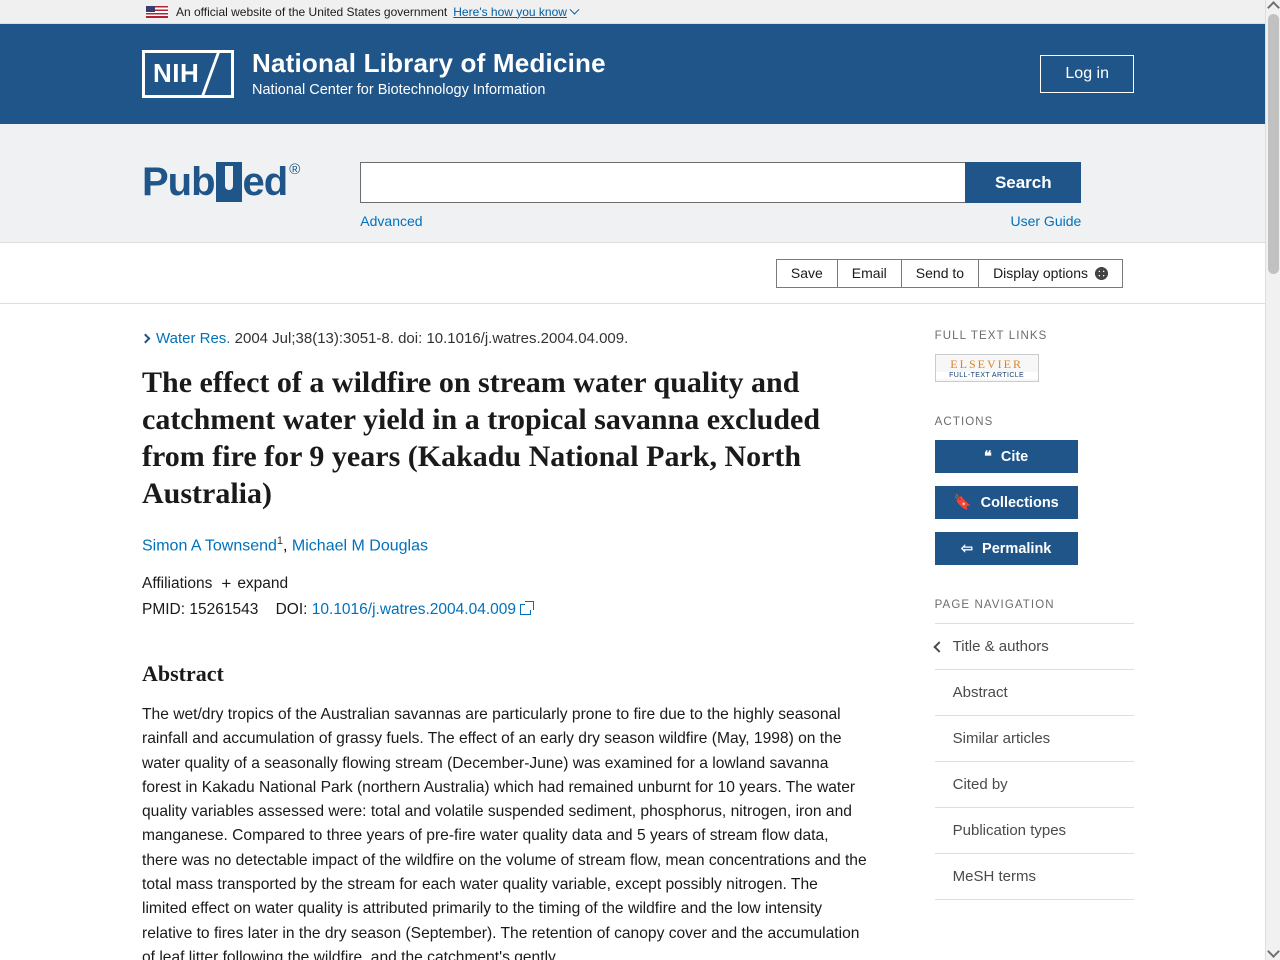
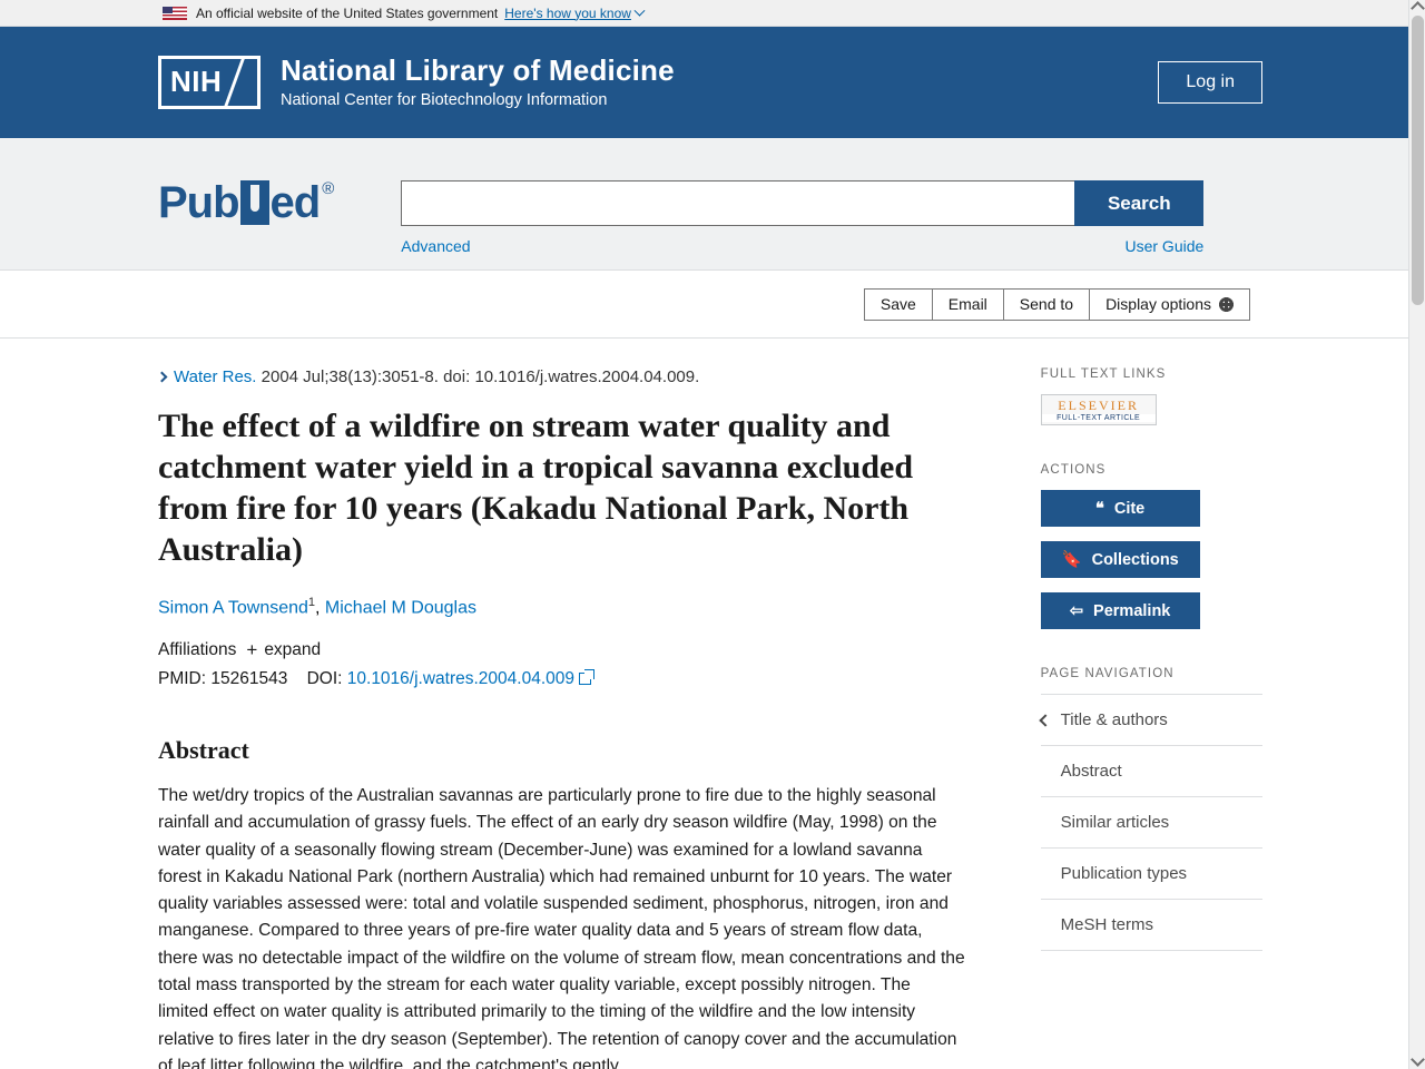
  An official website of the United States government
  Here's how you know
  NIH
  National Library of Medicine
  National Center for Biotechnology Information
  Log in
  Pub
  ed
  ®
  Search
  Advanced
  User Guide
  Save
  Email
  Send to
  Display options
  Water Res. 2004 Jul;38(13):3051-8. doi: 10.1016/j.watres.2004.04.009.
- The effect of a wildfire on stream water quality and catchment water yield in a tropical savanna excluded from fire for 9 years (Kakadu National Park, North Australia)
+ The effect of a wildfire on stream water quality and catchment water yield in a tropical savanna excluded from fire for 10 years (Kakadu National Park, North Australia)
  Simon A Townsend1, Michael M Douglas
  Affiliations
  +
  expand
  PMID: 15261543 DOI: 10.1016/j.watres.2004.04.009
  Abstract
  The wet/dry tropics of the Australian savannas are particularly prone to fire due to the highly seasonal rainfall and accumulation of grassy fuels. The effect of an early dry season wildfire (May, 1998) on the water quality of a seasonally flowing stream (December-June) was examined for a lowland savanna forest in Kakadu National Park (northern Australia) which had remained unburnt for 10 years. The water quality variables assessed were: total and volatile suspended sediment, phosphorus, nitrogen, iron and manganese. Compared to three years of pre-fire water quality data and 5 years of stream flow data, there was no detectable impact of the wildfire on the volume of stream flow, mean concentrations and the total mass transported by the stream for each water quality variable, except possibly nitrogen. The limited effect on water quality is attributed primarily to the timing of the wildfire and the low intensity relative to fires later in the dry season (September). The retention of canopy cover and the accumulation of leaf litter following the wildfire, and the catchment's gently
  FULL TEXT LINKS
  ELSEVIER
  ACTIONS
  ❝
  Cite
  🔖
  Collections
  ⇦
  Permalink
  PAGE NAVIGATION
  Title & authors
  Abstract
  Similar articles
- Cited by
  Publication types
  MeSH terms
